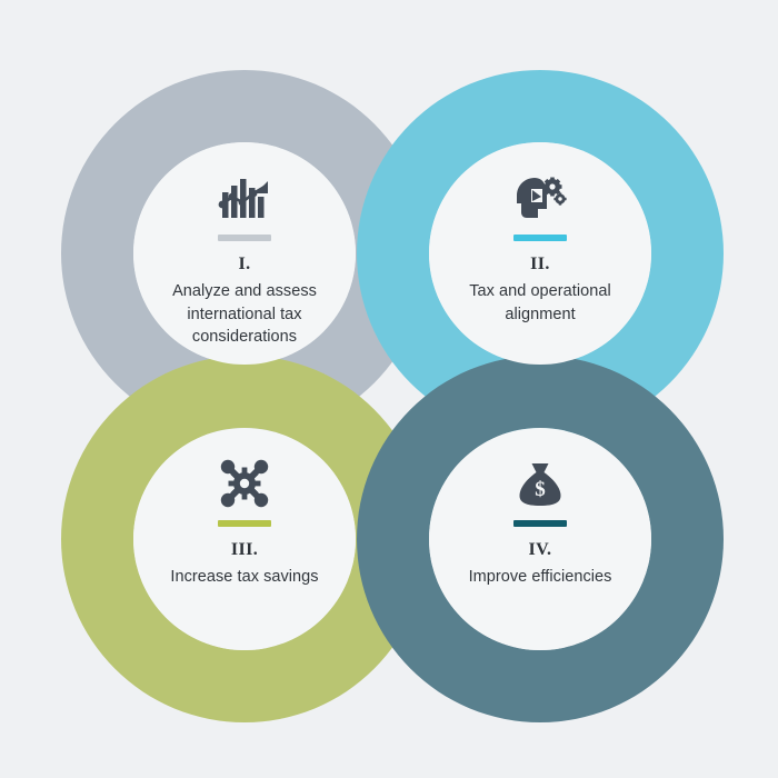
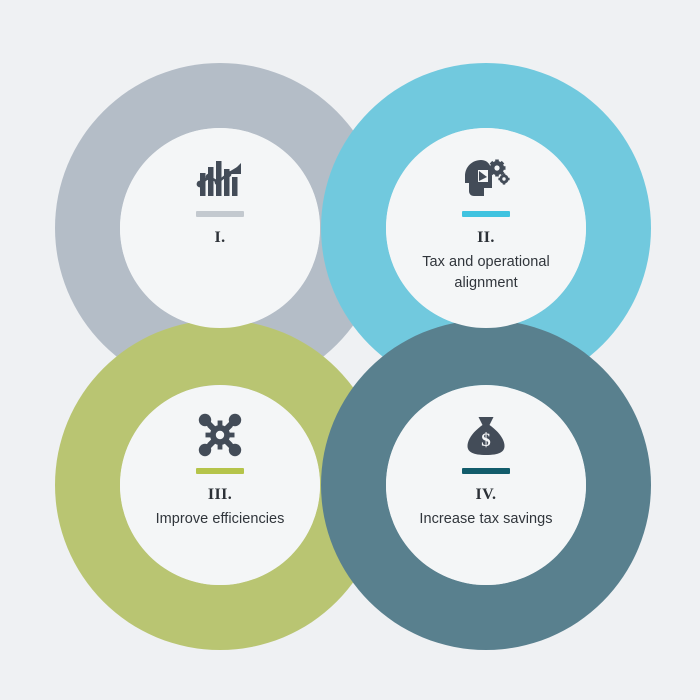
  I.
- Analyze and assess international tax considerations
  II.
  Tax and operational alignment
  III.
- Increase tax savings
+ Improve efficiencies
  $
  IV.
- Improve efficiencies
+ Increase tax savings
